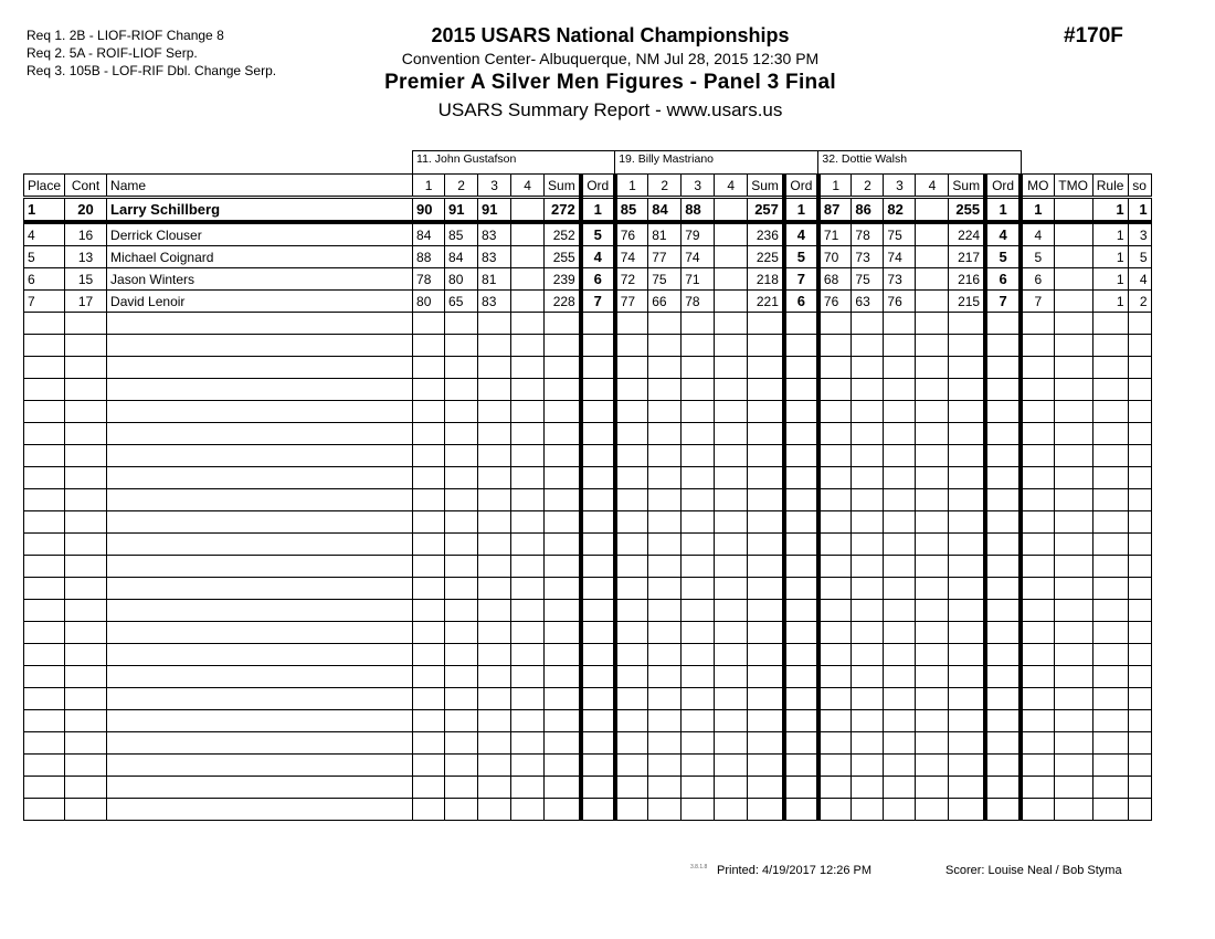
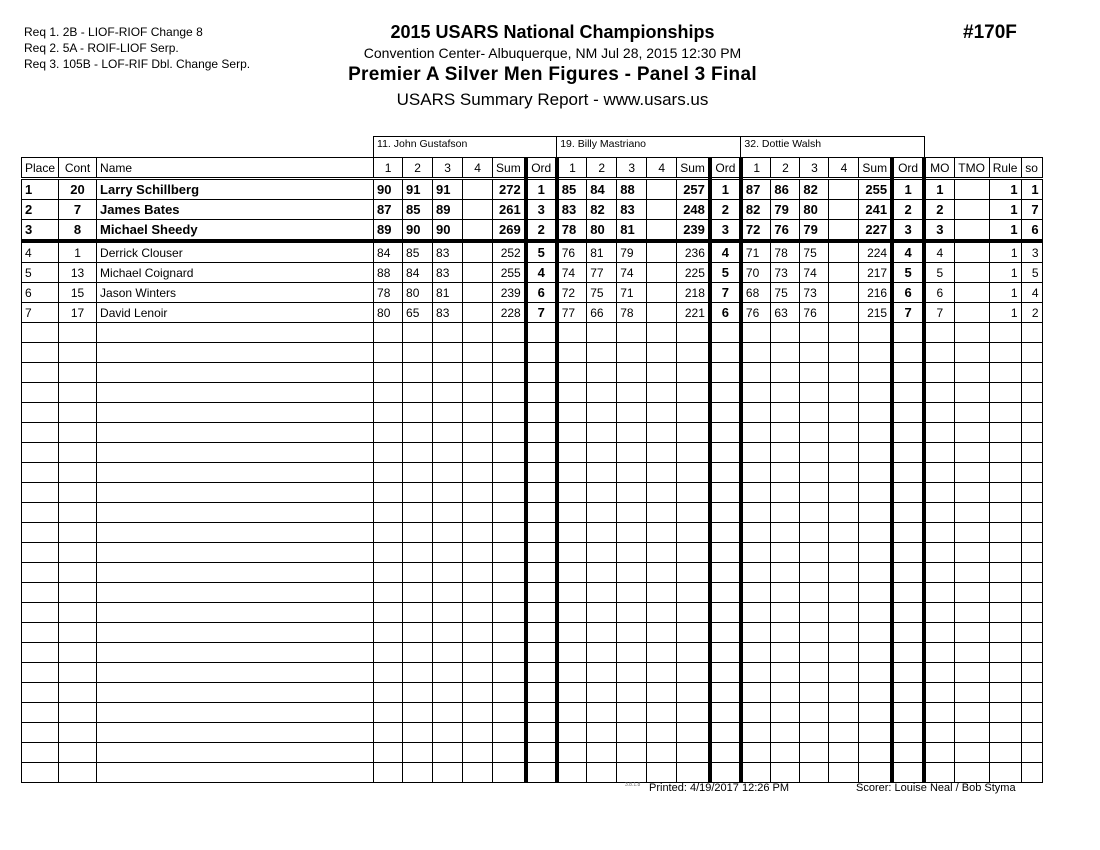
  Req 1. 2B - LIOF-RIOF Change 8
  Req 2. 5A - ROIF-LIOF Serp.
  Req 3. 105B - LOF-RIF Dbl. Change Serp.
  2015 USARS National Championships
  Convention Center- Albuquerque, NM Jul 28, 2015 12:30 PM
  Premier A Silver Men Figures - Panel 3 Final
  USARS Summary Report - www.usars.us
  #170F
  	11. John Gustafson	19. Billy Mastriano	32. Dottie Walsh
  Place	Cont	Name	1	2	3	4	Sum	Ord	1	2	3	4	Sum	Ord	1	2	3	4	Sum	Ord	MO	TMO	Rule	so
  1	20	Larry Schillberg	90	91	91		272	1	85	84	88		257	1	87	86	82		255	1	1		1	1
+ 2	7	James Bates	87	85	89		261	3	83	82	83		248	2	82	79	80		241	2	2		1	7
+ 3	8	Michael Sheedy	89	90	90		269	2	78	80	81		239	3	72	76	79		227	3	3		1	6
- 4	16	Derrick Clouser	84	85	83		252	5	76	81	79		236	4	71	78	75		224	4	4		1	3
+ 4	1	Derrick Clouser	84	85	83		252	5	76	81	79		236	4	71	78	75		224	4	4		1	3
  5	13	Michael Coignard	88	84	83		255	4	74	77	74		225	5	70	73	74		217	5	5		1	5
  6	15	Jason Winters	78	80	81		239	6	72	75	71		218	7	68	75	73		216	6	6		1	4
  7	17	David Lenoir	80	65	83		228	7	77	66	78		221	6	76	63	76		215	7	7		1	2
  Printed: 4/19/2017 12:26 PM
  Scorer: Louise Neal / Bob Styma
